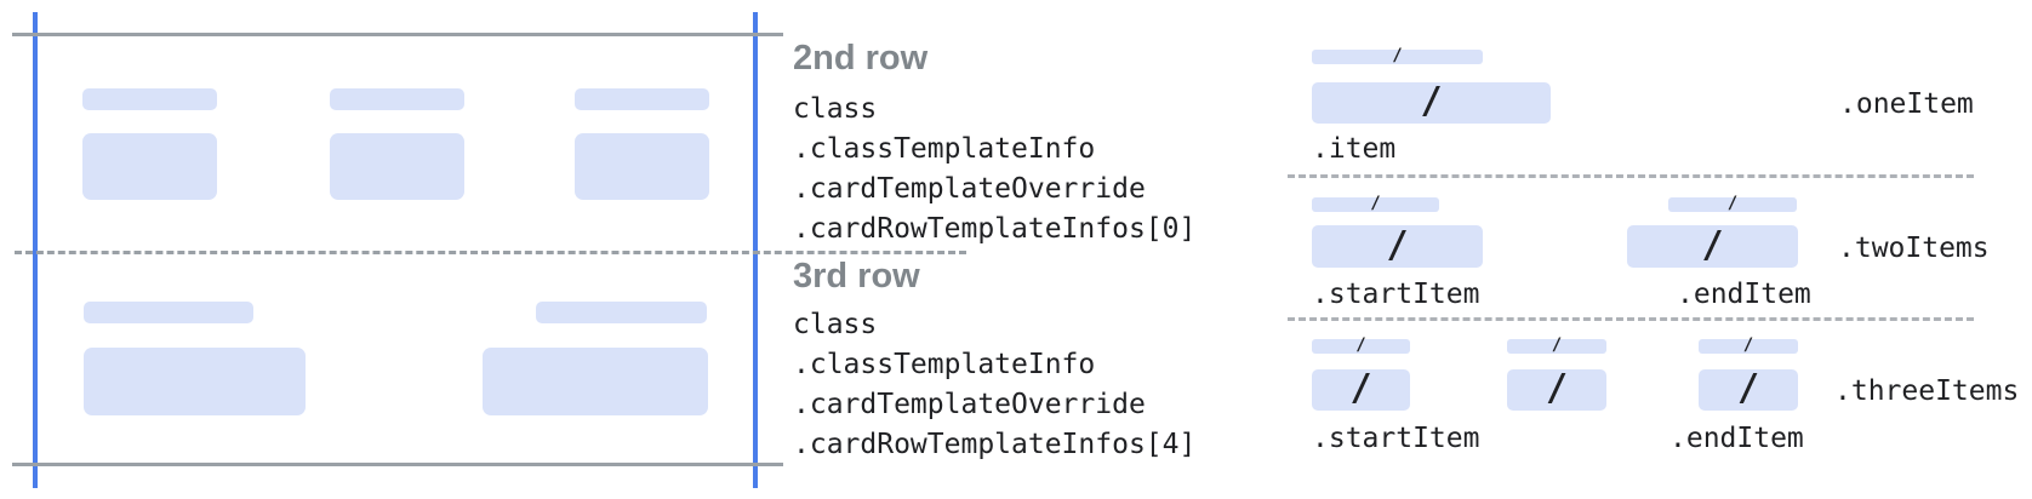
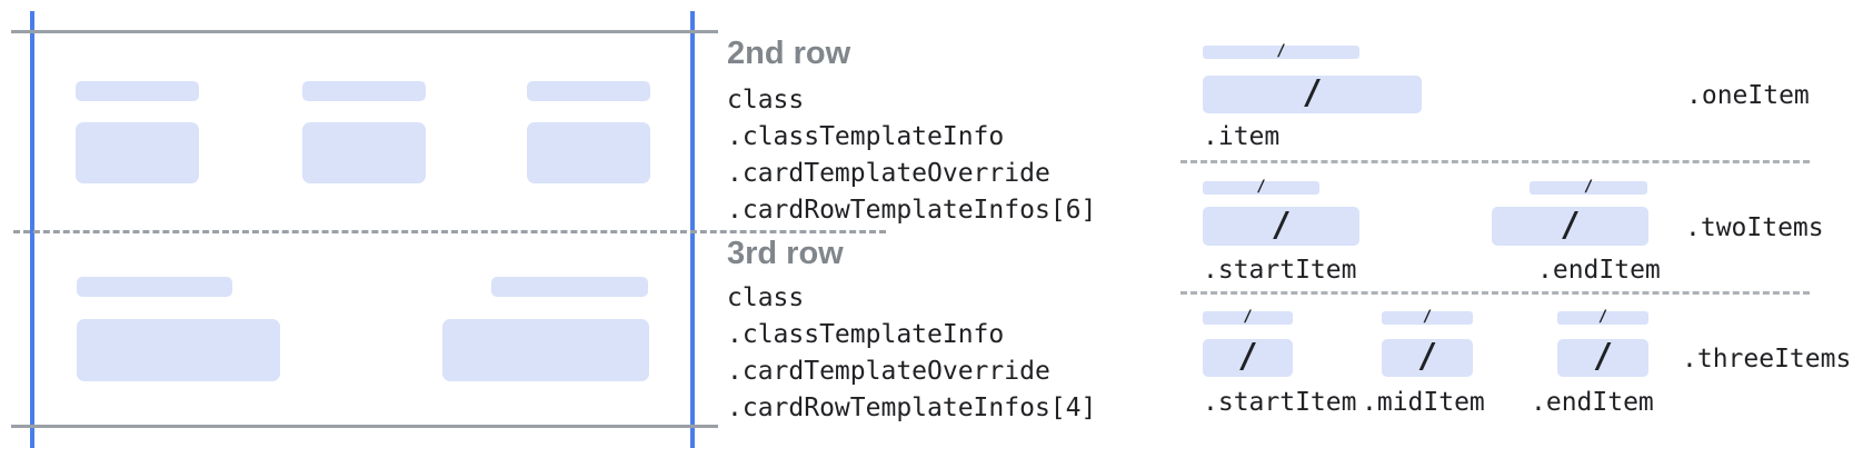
  2nd row
  class
  .classTemplateInfo
  .cardTemplateOverride
- .cardRowTemplateInfos[0]
+ .cardRowTemplateInfos[6]
  3rd row
  class
  .classTemplateInfo
  .cardTemplateOverride
  .cardRowTemplateInfos[4]
  /
  /
  .item
  .oneItem
  /
  /
  /
  /
  .startItem
  .endItem
  .twoItems
  /
  /
  /
  /
  /
  /
  .startItem
+ .midItem
  .endItem
  .threeItems
